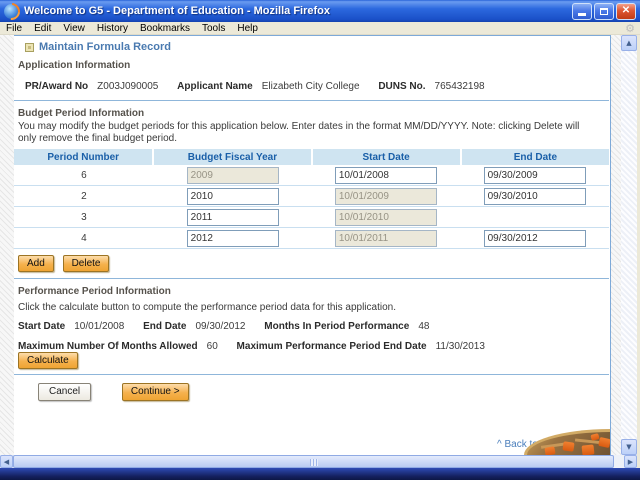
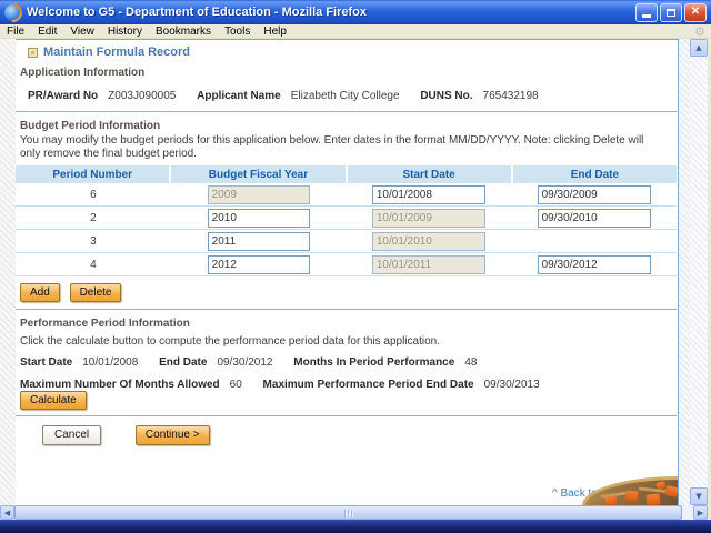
  Welcome to G5 - Department of Education - Mozilla Firefox
  ✕
  File
  Edit
  View
  History
  Bookmarks
  Tools
  Help
  ⚙
  Maintain Formula Record
  Application Information
  PR/Award No
  Z003J090005
  Applicant Name
  Elizabeth City College
  DUNS No.
  765432198
  Budget Period Information
  You may modify the budget periods for this application below. Enter dates in the format MM/DD/YYYY. Note: clicking Delete will only remove the final budget period.
  Period Number
  Budget Fiscal Year
  Start Date
  End Date
  6
  2009
  10/01/2008
  09/30/2009
  2
  2010
  10/01/2009
  09/30/2010
  3
  2011
  10/01/2010
  4
  2012
  10/01/2011
  09/30/2012
  Add Delete
  Performance Period Information
  Click the calculate button to compute the performance period data for this application.
  Start Date
  10/01/2008
  End Date
  09/30/2012
  Months In Period Performance
  48
  Maximum Number Of Months Allowed
  60
  Maximum Performance Period End Date
- 11/30/2013
+ 09/30/2013
  Calculate
  Cancel Continue >
  ▲
  ▼
  ◀
  ▶
